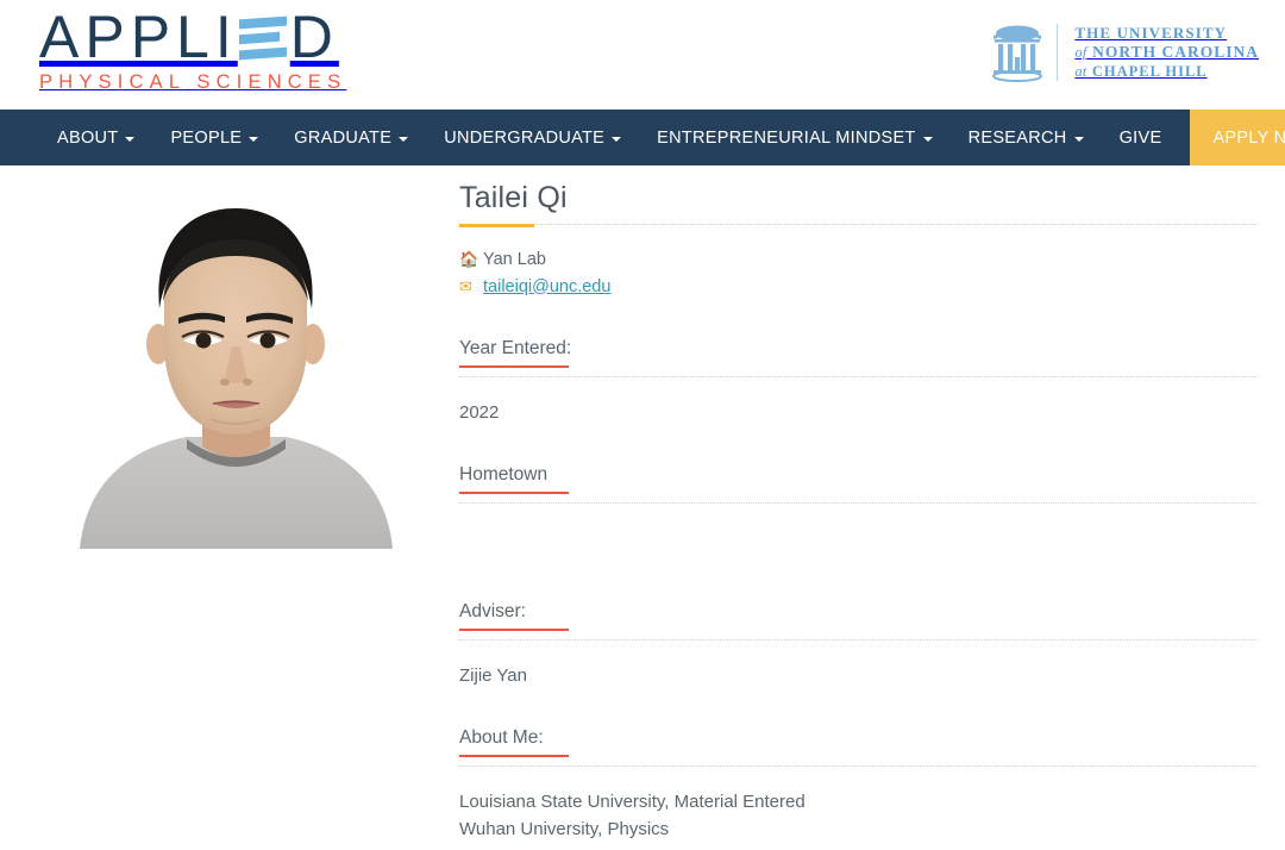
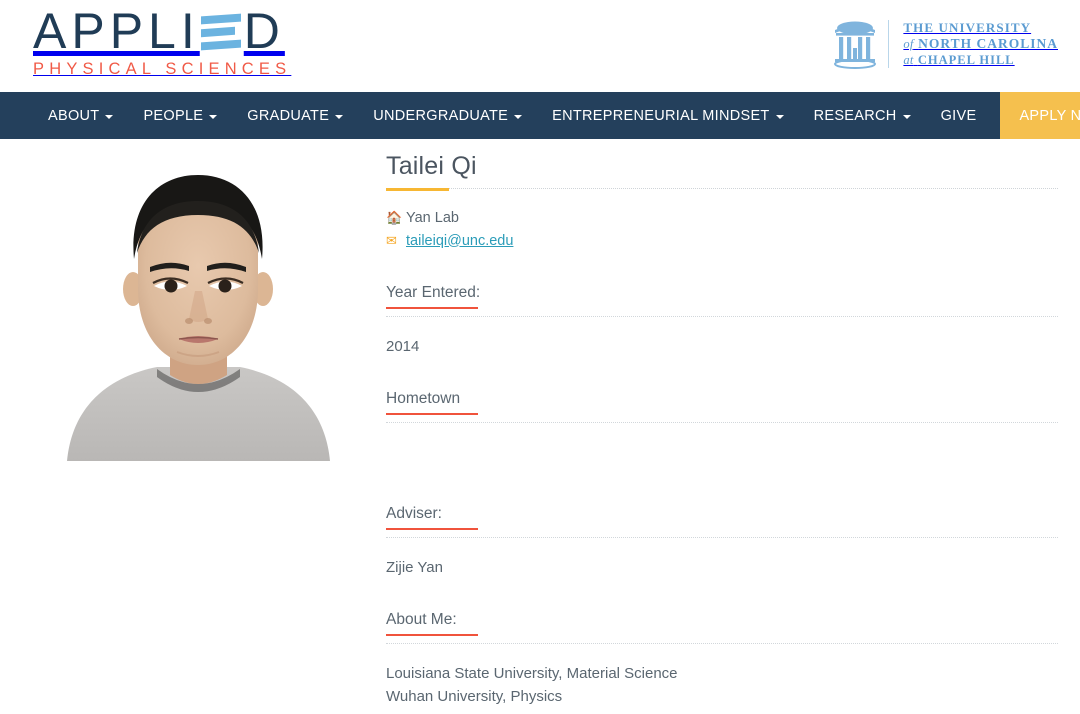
  APPLI D
  PHYSICAL SCIENCES
  THE UNIVERSITY
  of NORTH CAROLINA
  at CHAPEL HILL
  ABOUT
  PEOPLE
  GRADUATE
  UNDERGRADUATE
  ENTREPRENEURIAL MINDSET
  RESEARCH
  GIVE
  APPLY N
  Tailei Qi
  🏠
  Yan Lab
  ✉
  taileiqi@unc.edu
  Year Entered:
- 2022
+ 2014
  Hometown
  Adviser:
  Zijie Yan
  About Me:
- Louisiana State University, Material Entered
+ Louisiana State University, Material Science
  Wuhan University, Physics
